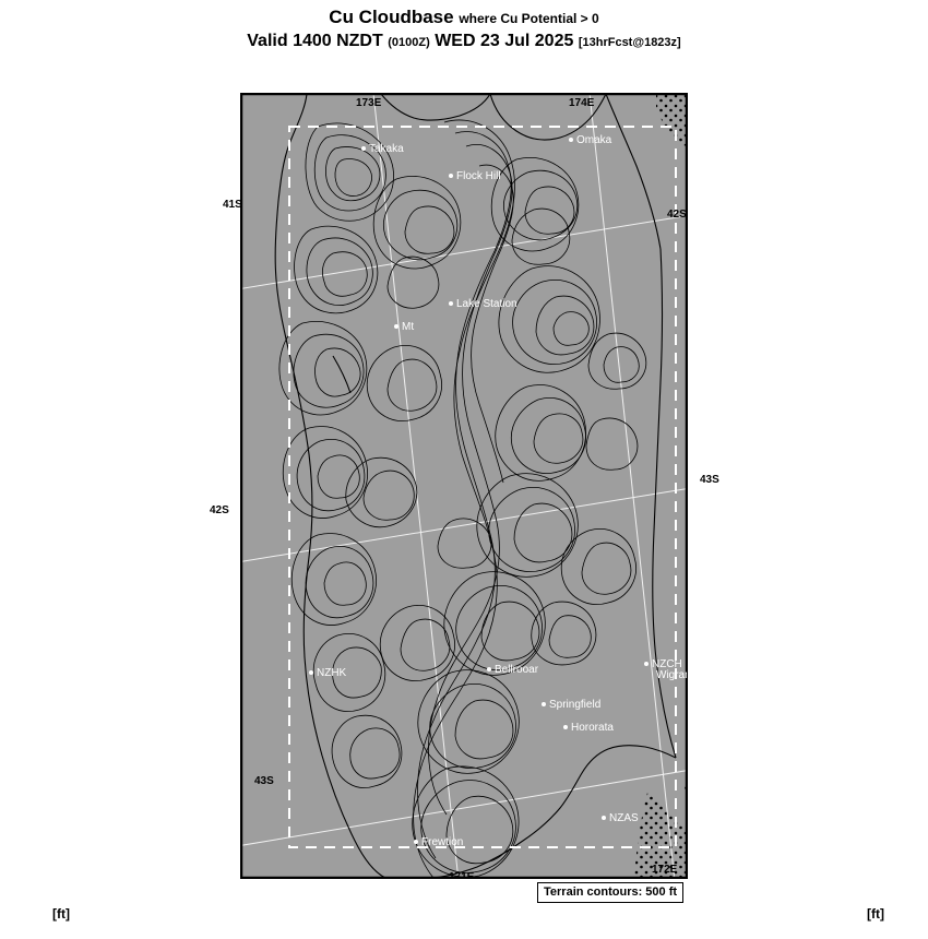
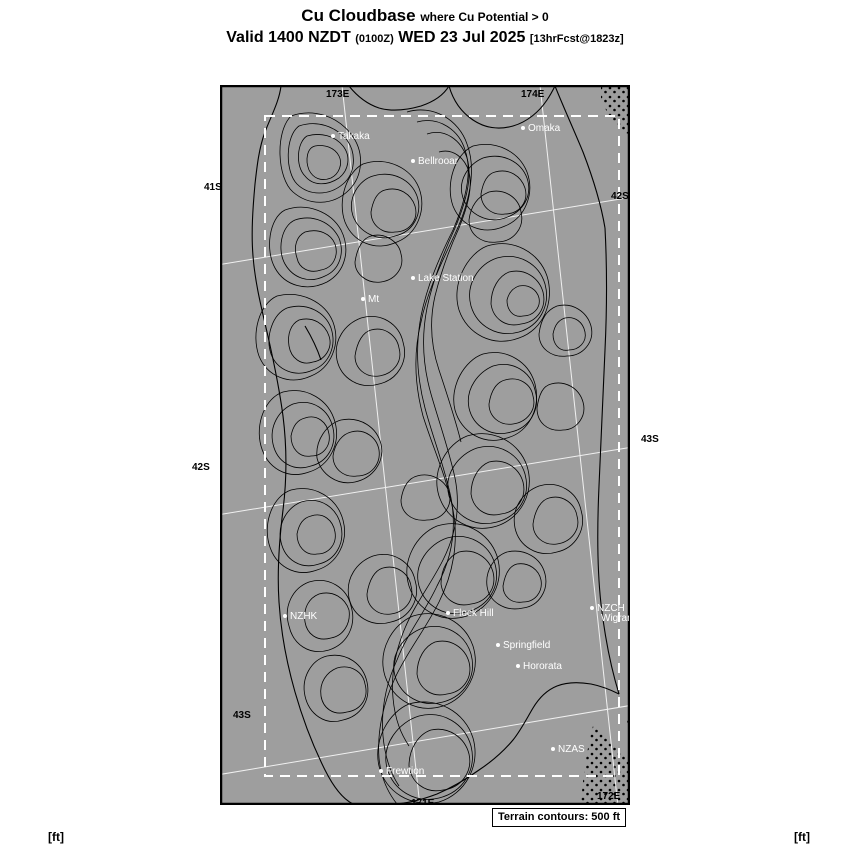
  Cu Cloudbase where Cu Potential > 0
  Valid 1400 NZDT (0100Z) WED 23 Jul 2025 [13hrFcst@1823z]
  Takaka
  Omaka
- Flock Hill
+ Bellrooar
  Lake Station
  Mt
  NZHK
- Bellrooar
+ Flock Hill
  NZCH
  Wigra
  Springfield
  Hororata
  NZAS
  Frewtion
  173E
  174E
  42S
  43S
  171E
  172E
  41S
  42S
  43S
  Terrain contours: 500 ft
  [ft]
  [ft]
